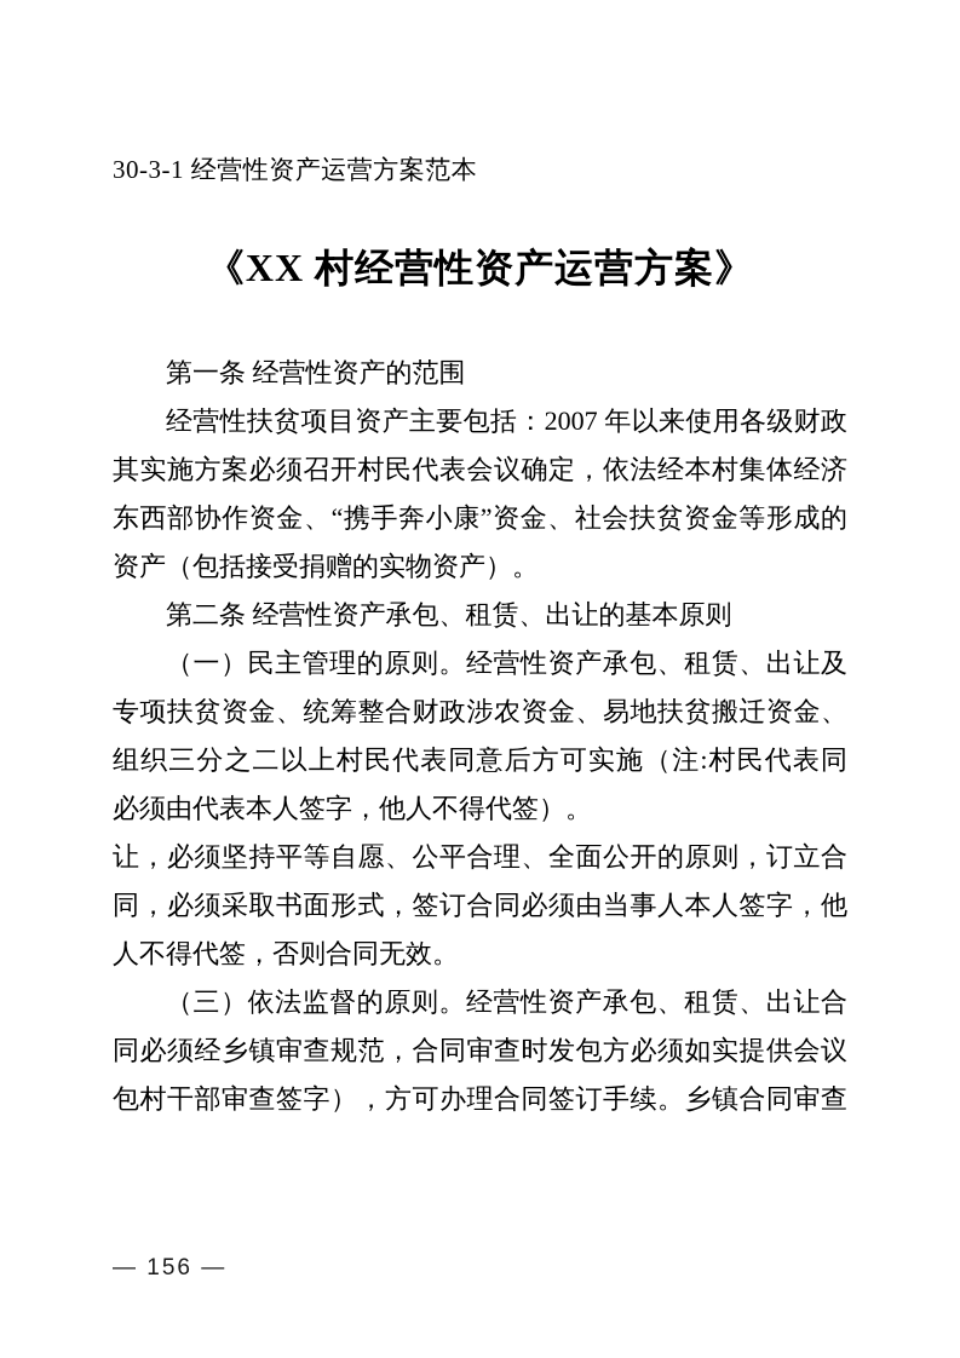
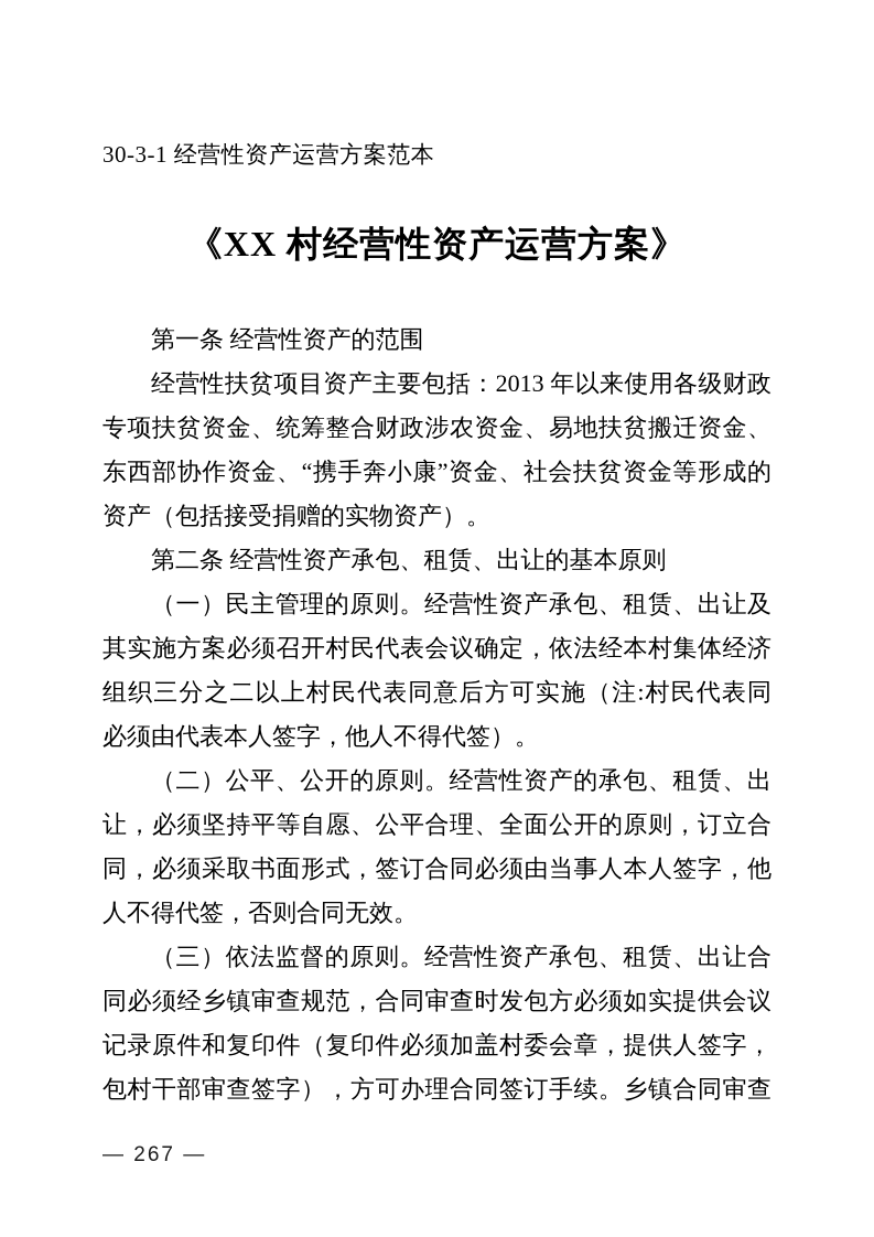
  30-3-1 经营性资产运营方案范本
  《XX 村经营性资产运营方案》
  第一条 经营性资产的范围
- 经营性扶贫项目资产主要包括：2007 年以来使用各级财政
+ 经营性扶贫项目资产主要包括：2013 年以来使用各级财政
- 其实施方案必须召开村民代表会议确定，依法经本村集体经济
+ 专项扶贫资金、统筹整合财政涉农资金、易地扶贫搬迁资金、
  东西部协作资金、“携手奔小康”资金、社会扶贫资金等形成的
  资产（包括接受捐赠的实物资产）。
  第二条 经营性资产承包、租赁、出让的基本原则
  （一）民主管理的原则。经营性资产承包、租赁、出让及
- 专项扶贫资金、统筹整合财政涉农资金、易地扶贫搬迁资金、
+ 其实施方案必须召开村民代表会议确定，依法经本村集体经济
  组织三分之二以上村民代表同意后方可实施（注:村民代表同
  必须由代表本人签字，他人不得代签）。
+ （二）公平、公开的原则。经营性资产的承包、租赁、出
  让，必须坚持平等自愿、公平合理、全面公开的原则，订立合
  同，必须采取书面形式，签订合同必须由当事人本人签字，他
  人不得代签，否则合同无效。
  （三）依法监督的原则。经营性资产承包、租赁、出让合
  同必须经乡镇审查规范，合同审查时发包方必须如实提供会议
+ 记录原件和复印件（复印件必须加盖村委会章，提供人签字，
  包村干部审查签字），方可办理合同签订手续。乡镇合同审查
- — 156 —
+ — 267 —
